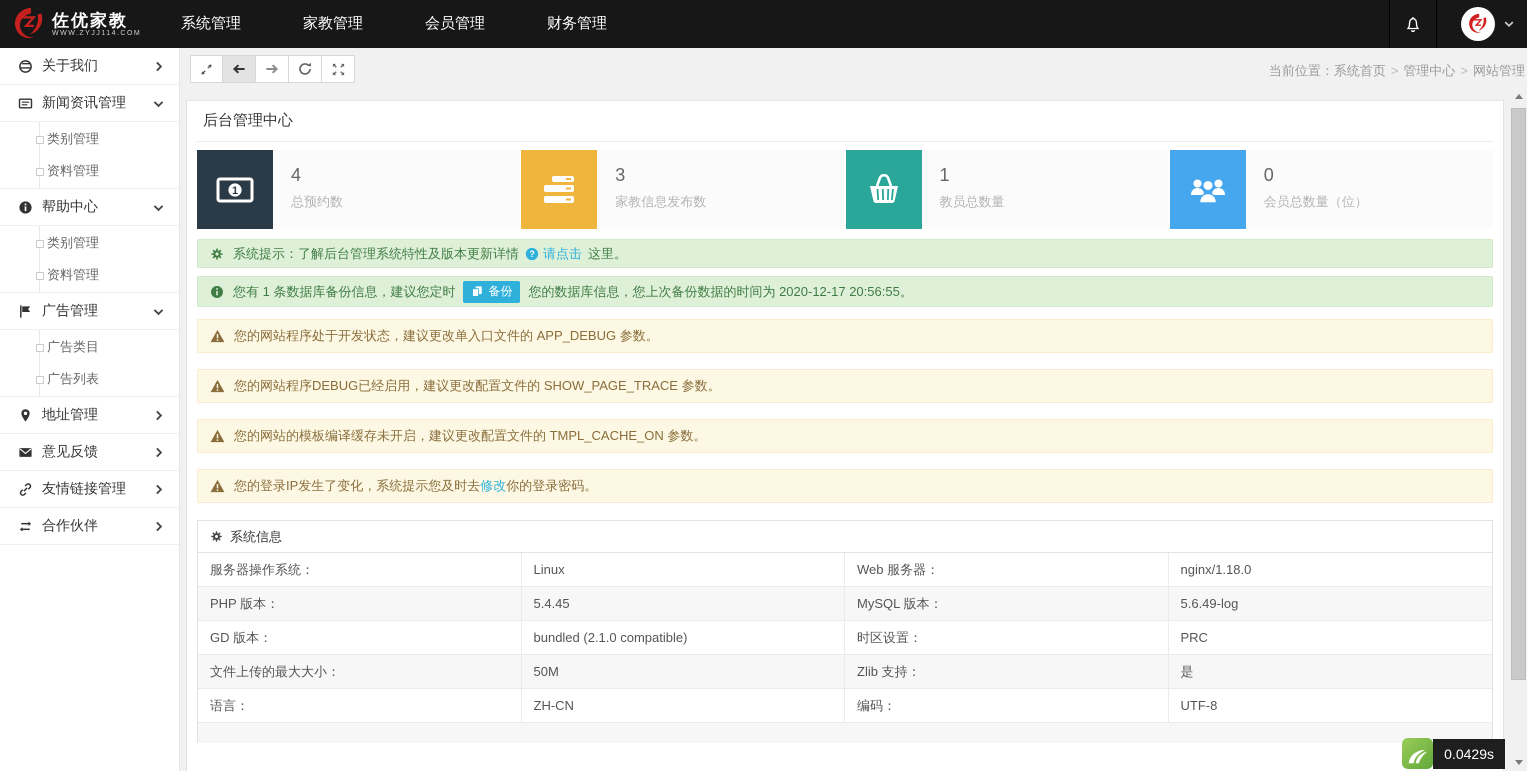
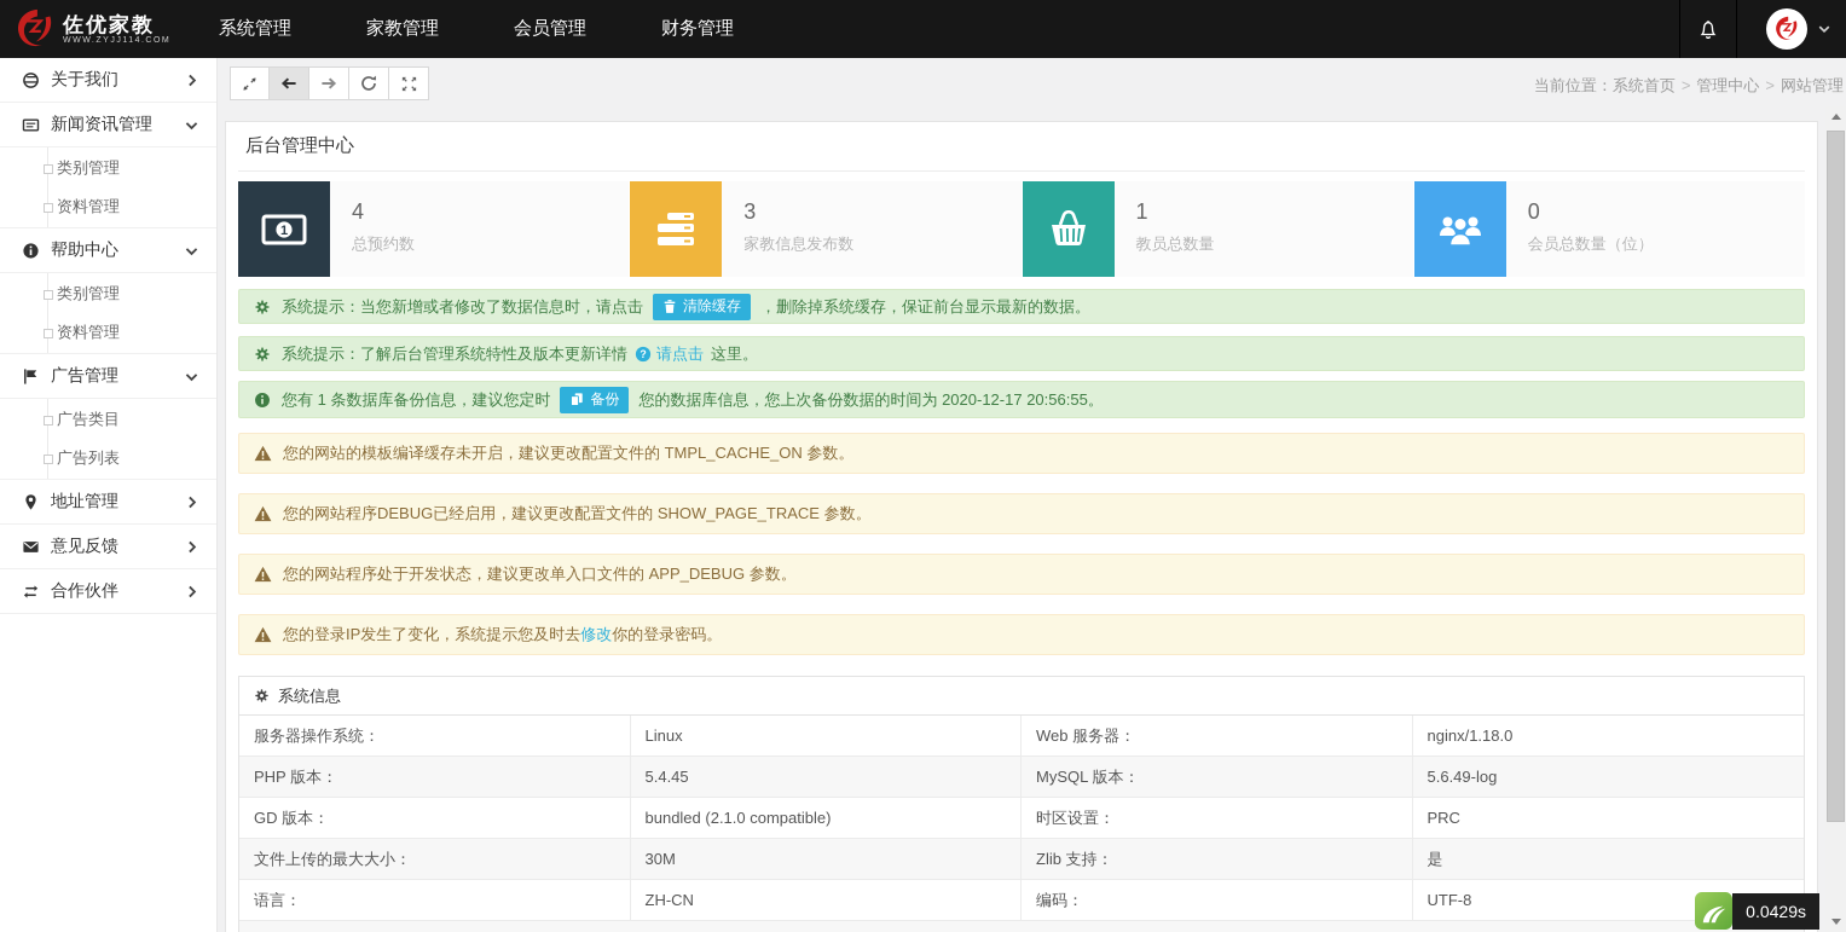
  佐优家教
  系统管理
  家教管理
  会员管理
  财务管理
  关于我们
  新闻资讯管理
  类别管理
  资料管理
  帮助中心
  类别管理
  资料管理
  广告管理
  广告类目
  广告列表
  地址管理
  意见反馈
- 友情链接管理
  合作伙伴
  当前位置：系统首页 > 管理中心 > 网站管理
  后台管理中心
  1
  4
  总预约数
  3
  家教信息发布数
  1
  教员总数量
  0
  会员总数量（位）
+ 系统提示：当您新增或者修改了数据信息时，请点击
+ 清除缓存
+ ，删除掉系统缓存，保证前台显示最新的数据。
  系统提示：了解后台管理系统特性及版本更新详情
  ?
  请点击
  这里。
  您有 1 条数据库备份信息，建议您定时
  备份
  您的数据库信息，您上次备份数据的时间为 2020-12-17 20:56:55。
- 您的网站程序处于开发状态，建议更改单入口文件的 APP_DEBUG 参数。
+ 您的网站的模板编译缓存未开启，建议更改配置文件的 TMPL_CACHE_ON 参数。
  您的网站程序DEBUG已经启用，建议更改配置文件的 SHOW_PAGE_TRACE 参数。
- 您的网站的模板编译缓存未开启，建议更改配置文件的 TMPL_CACHE_ON 参数。
+ 您的网站程序处于开发状态，建议更改单入口文件的 APP_DEBUG 参数。
  您的登录IP发生了变化，系统提示您及时去
  修改
  你的登录密码。
  系统信息
  服务器操作系统：
  Linux
  Web 服务器：
  nginx/1.18.0
  PHP 版本：
  5.4.45
  MySQL 版本：
  5.6.49-log
  GD 版本：
  bundled (2.1.0 compatible)
  时区设置：
  PRC
  文件上传的最大大小：
- 50M
+ 30M
  Zlib 支持：
  是
  语言：
  ZH-CN
  编码：
  UTF-8
  0.0429s
